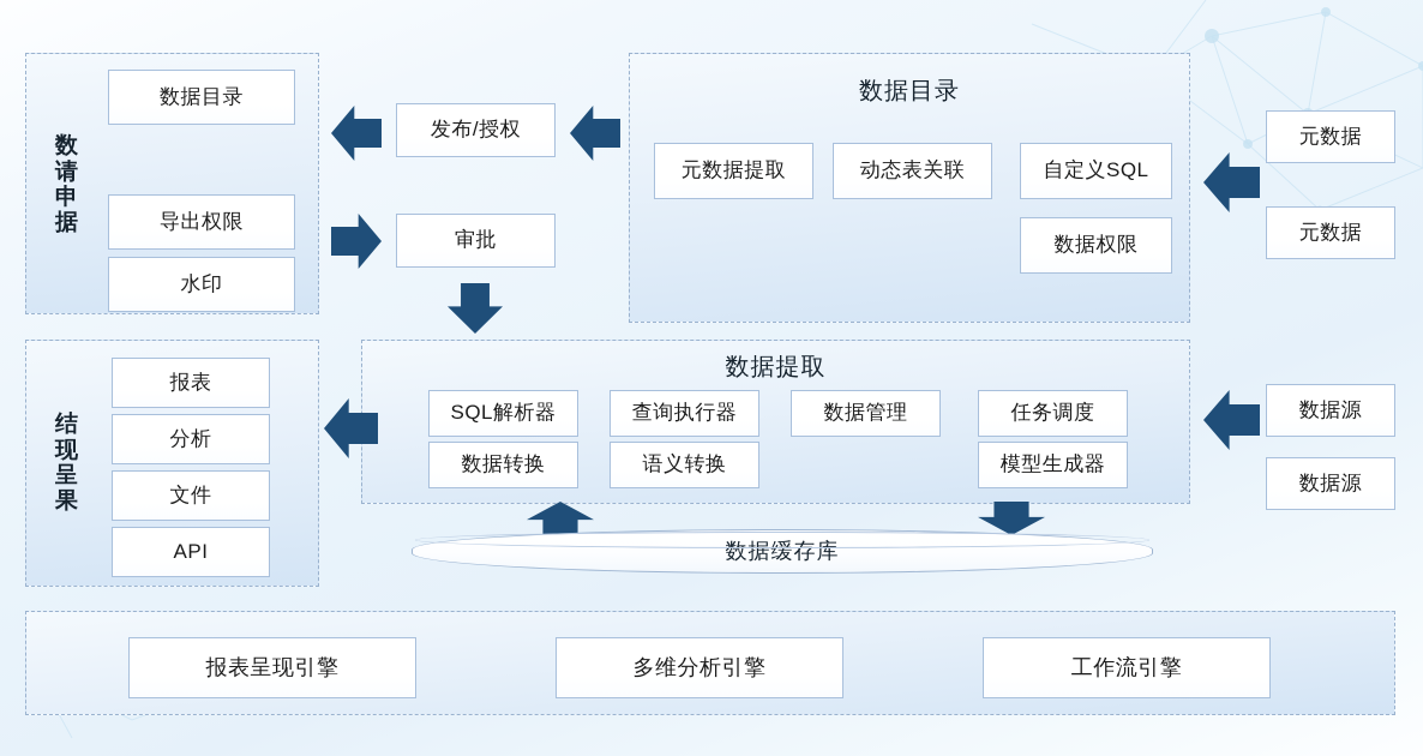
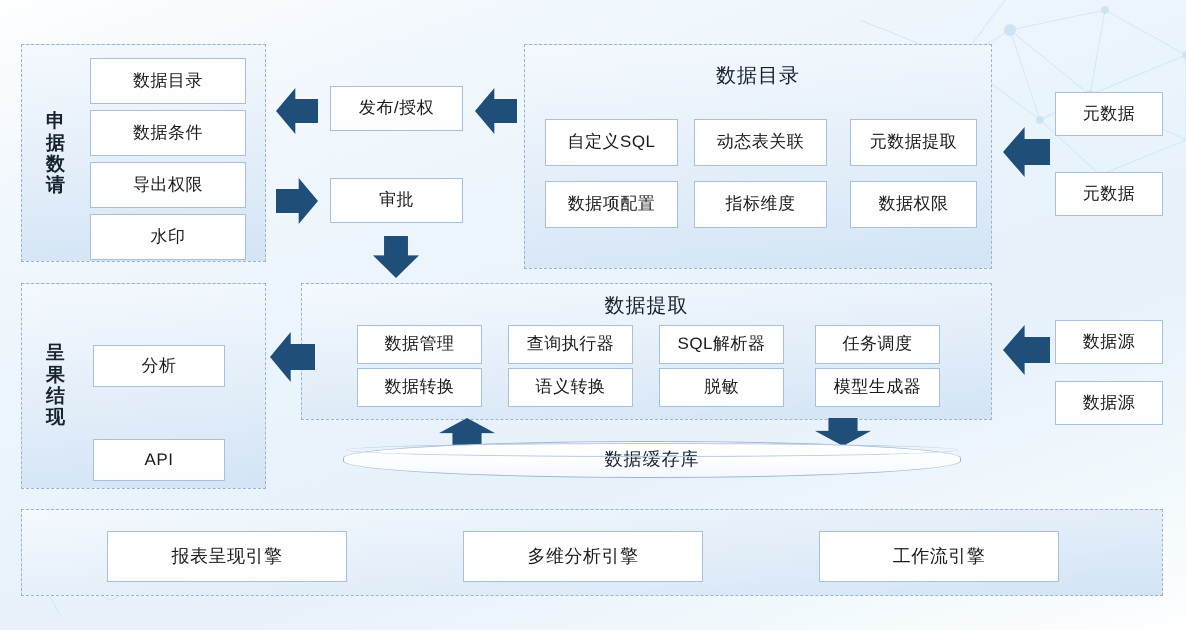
- 数
+ 申
- 请
+ 据
- 申
+ 数
- 据
+ 请
  数据目录
+ 数据条件
  导出权限
  水印
- 结
+ 呈
- 现
+ 果
- 呈
+ 结
- 果
+ 现
- 报表
  分析
- 文件
  API
  发布/授权
  审批
  数据目录
- 元数据提取
+ 自定义SQL
  动态表关联
- 自定义SQL
+ 元数据提取
+ 数据项配置
+ 指标维度
  数据权限
  元数据
  元数据
  数据提取
- SQL解析器
+ 数据管理
  查询执行器
- 数据管理
+ SQL解析器
  任务调度
  数据转换
  语义转换
+ 脱敏
  模型生成器
  数据源
  数据源
  数据缓存库
  报表呈现引擎
  多维分析引擎
  工作流引擎
